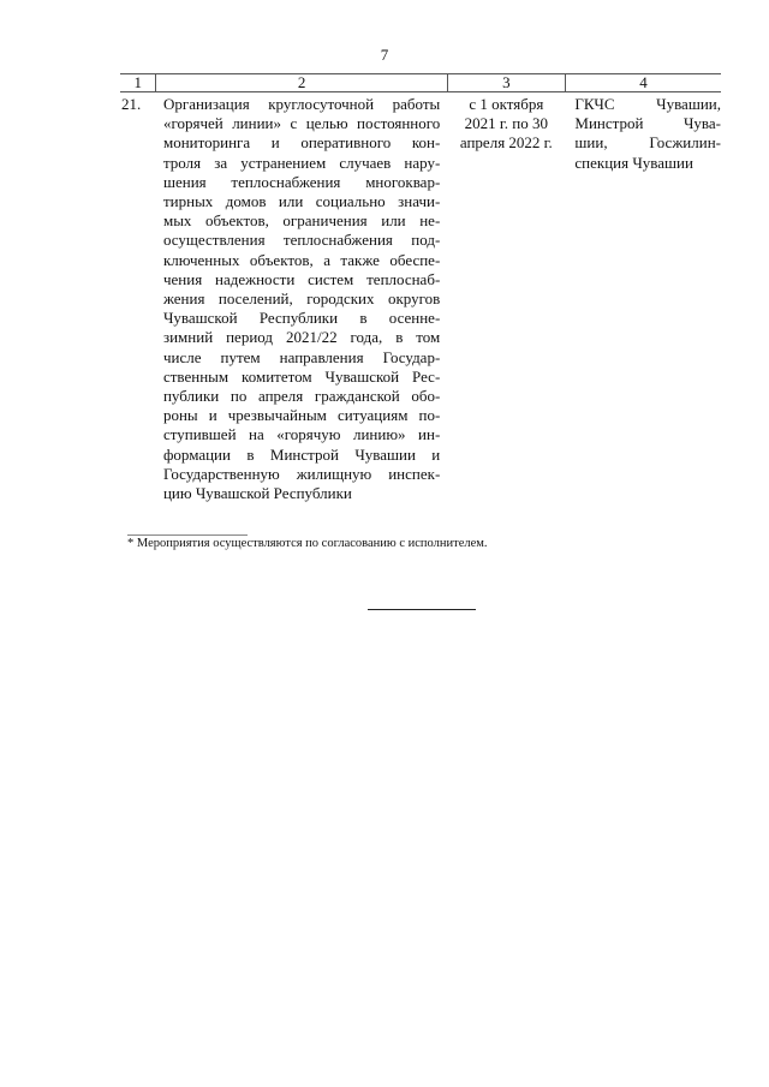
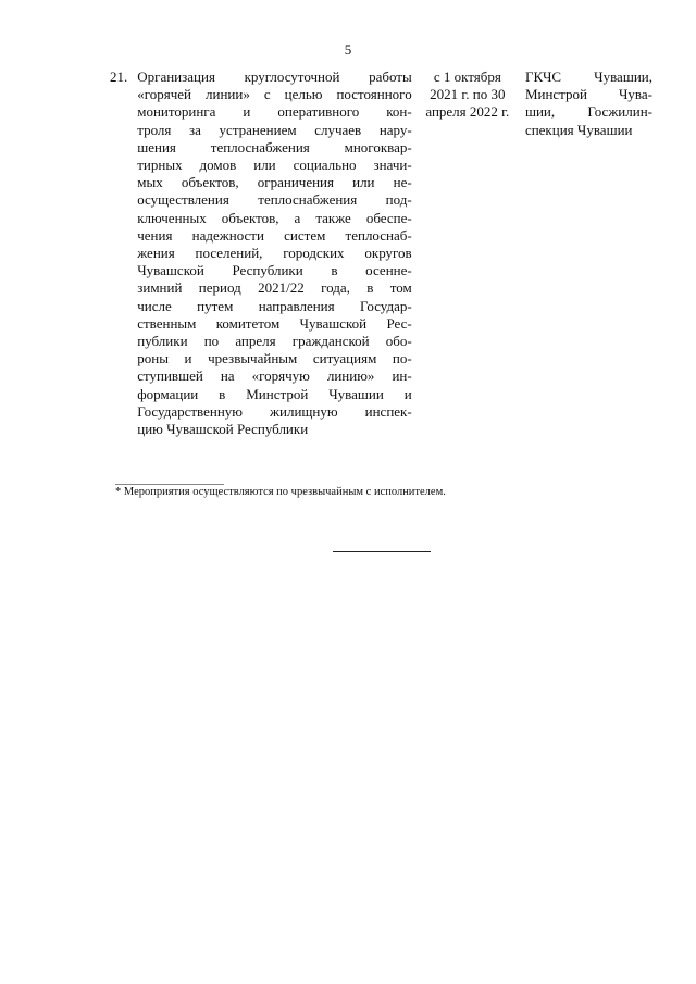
- 7
+ 5
- 1	2	3	4
  21.	Организация круглосуточной работы «горячей линии» с целью постоянного мониторинга и оперативного кон- троля за устранением случаев нару- шения теплоснабжения многоквар- тирных домов или социально значи- мых объектов, ограничения или не- осуществления теплоснабжения под- ключенных объектов, а также обеспе- чения надежности систем теплоснаб- жения поселений, городских округов Чувашской Республики в осенне- зимний период 2021/22 года, в том числе путем направления Государ- ственным комитетом Чувашской Рес- публики по апреля гражданской обо- роны и чрезвычайным ситуациям по- ступившей на «горячую линию» ин- формации в Минстрой Чувашии и Государственную жилищную инспек- цию Чувашской Республики	с 1 октября 2021 г. по 30 апреля 2022 г.	ГКЧС Чувашии, Минстрой Чува- шии, Госжилин- спекция Чувашии
- * Мероприятия осуществляются по согласованию с исполнителем.
+ * Мероприятия осуществляются по чрезвычайным с исполнителем.
